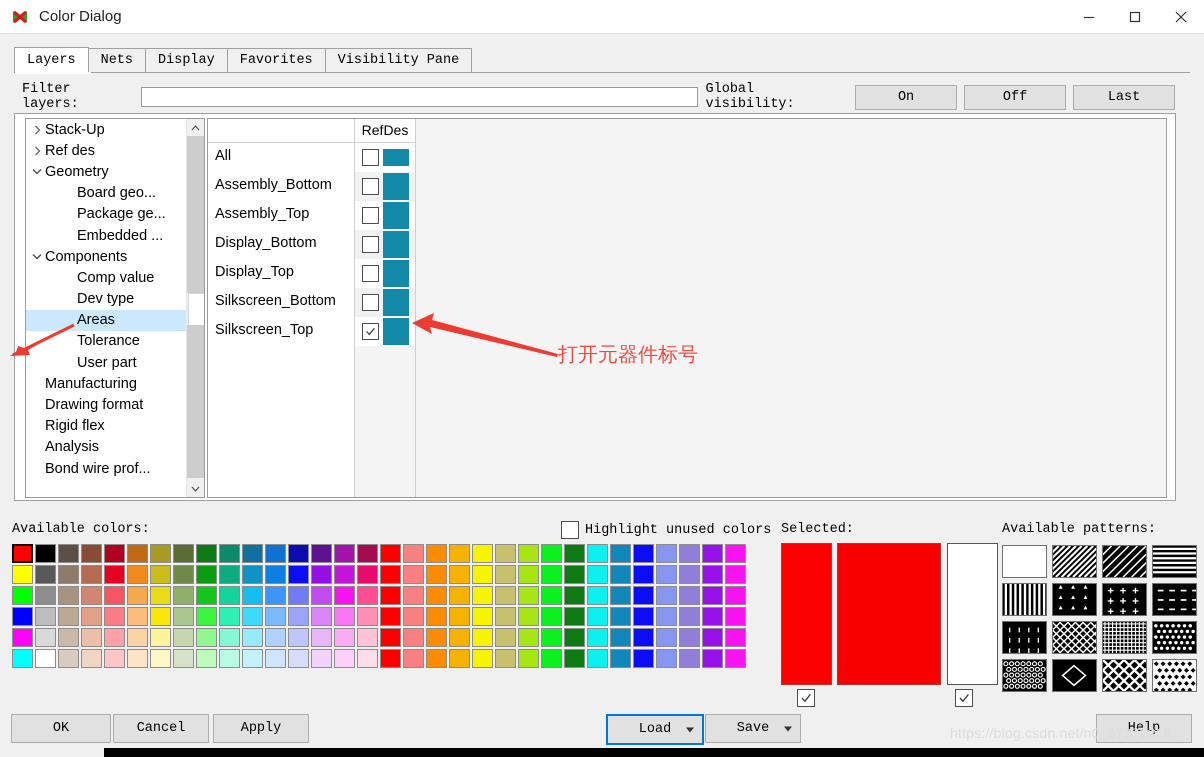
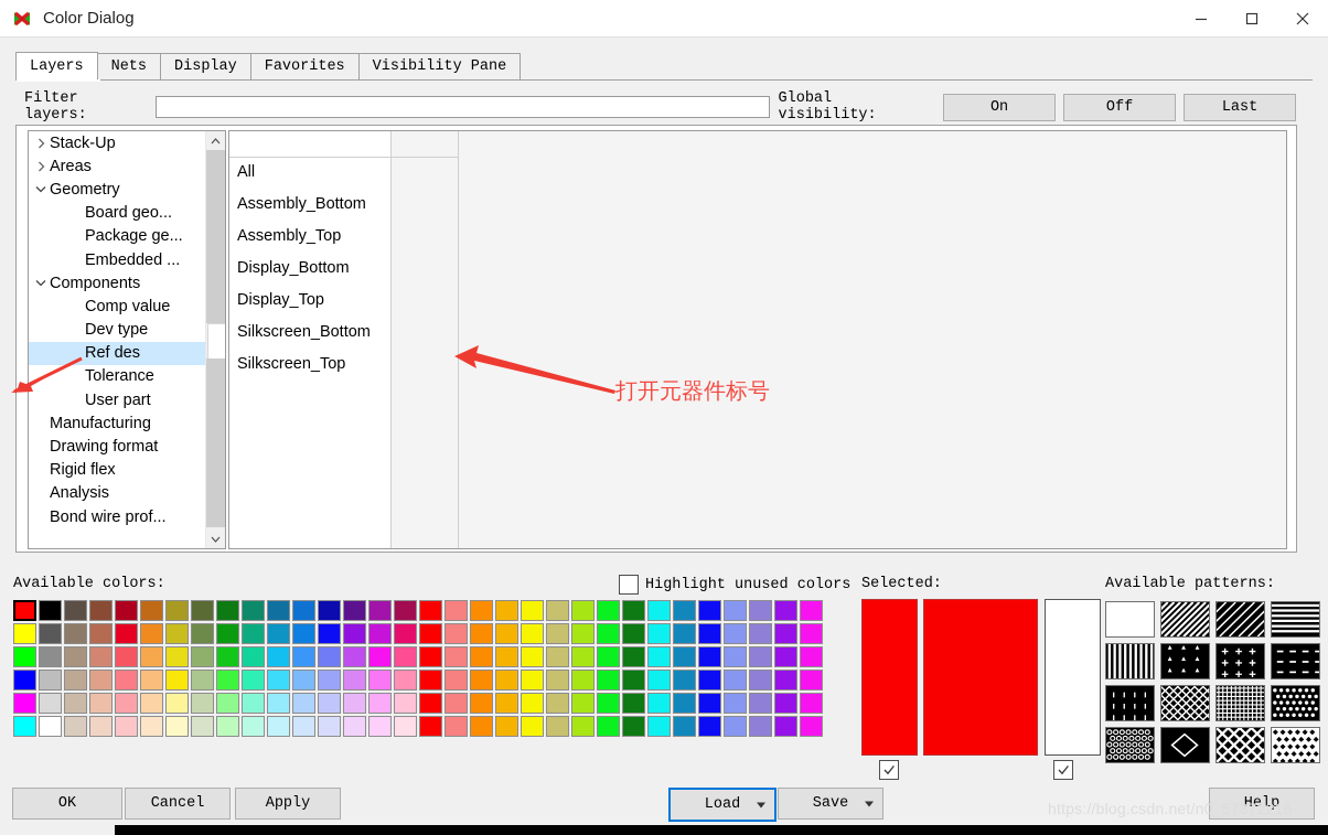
  Color Dialog
  Layers
  Nets
  Display
  Favorites
  Visibility Pane
  Filter layers:
  Global visibility:
  On
  Off
  Last
  Stack-Up
- Ref des
+ Areas
  Geometry
  Board geo...
  Package ge...
  Embedded ...
  Components
  Comp value
  Dev type
- Areas
+ Ref des
  Tolerance
  User part
  Manufacturing
  Drawing format
  Rigid flex
  Analysis
  Bond wire prof...
  All
  Assembly_Bottom
  Assembly_Top
  Display_Bottom
  Display_Top
  Silkscreen_Bottom
  Silkscreen_Top
- RefDes
  Available colors:
  Highlight unused colors
  Selected:
  Available patterns:
  OK
  Cancel
  Apply
  Load
  Save
  Help
  打开元器件标号
  https://blog.csdn.net/n0_57372216
